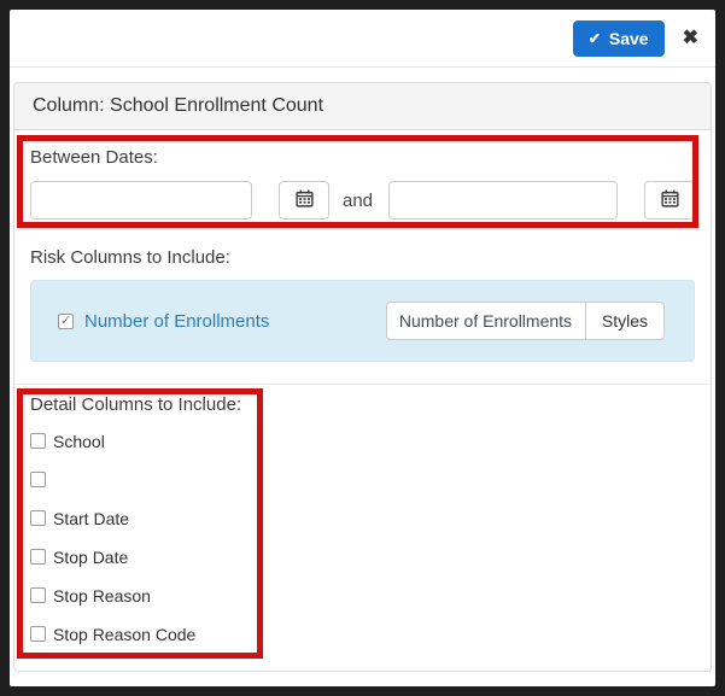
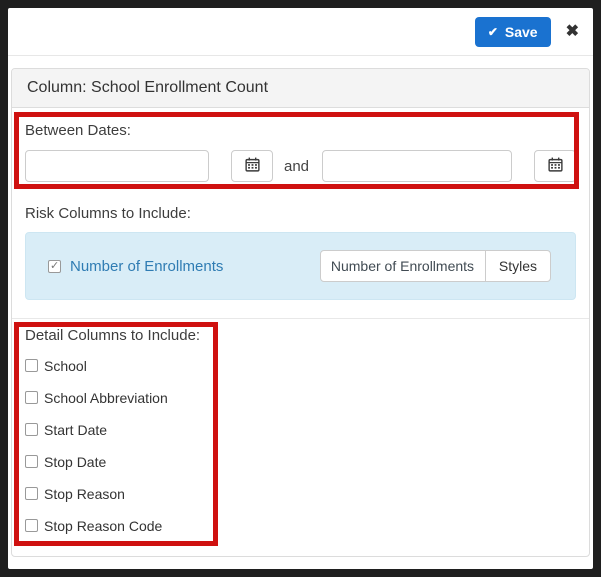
  ✔
  Save
  ✖
  Column: School Enrollment Count
  Between Dates:
  and
  Risk Columns to Include:
  Number of Enrollments
  Number of Enrollments
  Styles
  Detail Columns to Include:
  School
+ School Abbreviation
  Start Date
  Stop Date
  Stop Reason
  Stop Reason Code
